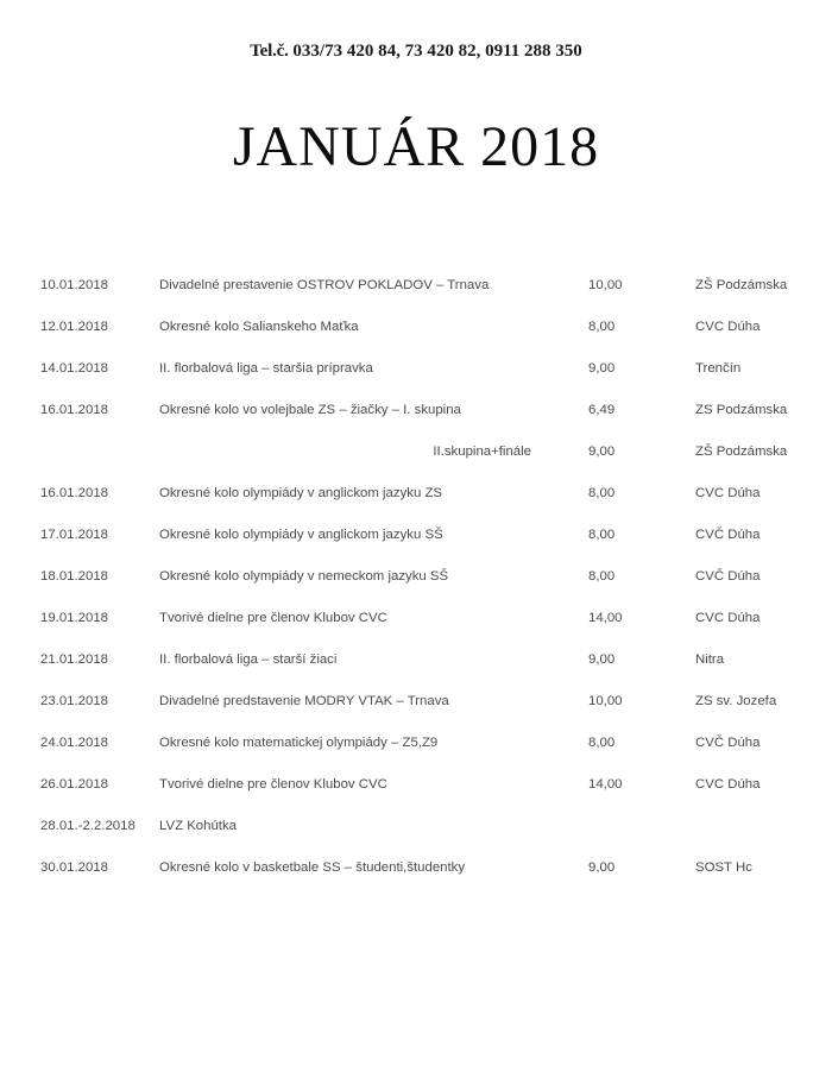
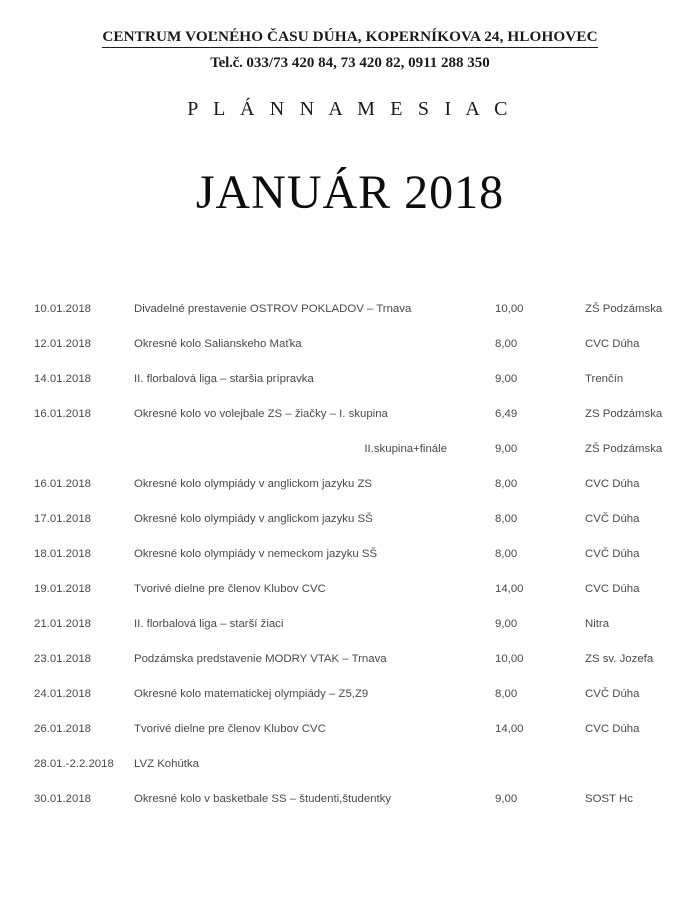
+ CENTRUM VOĽNÉHO ČASU DÚHA, KOPERNÍKOVA 24, HLOHOVEC
  Tel.č. 033/73 420 84, 73 420 82, 0911 288 350
+ P L Á N N A M E S I A C
  JANUÁR 2018
  10.01.2018	Divadelné prestavenie OSTROV POKLADOV – Trnava	10,00	ZŠ Podzámska
  12.01.2018	Okresné kolo Salianskeho Maťka	8,00	CVC Dúha
  14.01.2018	II. florbalová liga – staršia prípravka	9,00	Trenčín
  16.01.2018	Okresné kolo vo volejbale ZS – žiačky – I. skupina	6,49	ZS Podzámska
  	II.skupina+finále	9,00	ZŠ Podzámska
  16.01.2018	Okresné kolo olympiády v anglickom jazyku ZS	8,00	CVC Dúha
  17.01.2018	Okresné kolo olympiády v anglickom jazyku SŠ	8,00	CVČ Dúha
  18.01.2018	Okresné kolo olympiády v nemeckom jazyku SŠ	8,00	CVČ Dúha
  19.01.2018	Tvorivé dielne pre členov Klubov CVC	14,00	CVC Dúha
  21.01.2018	II. florbalová liga – starší žiaci	9,00	Nitra
- 23.01.2018	Divadelné predstavenie MODRY VTAK – Trnava	10,00	ZS sv. Jozefa
+ 23.01.2018	Podzámska predstavenie MODRY VTAK – Trnava	10,00	ZS sv. Jozefa
  24.01.2018	Okresné kolo matematickej olympiády – Z5,Z9	8,00	CVČ Dúha
  26.01.2018	Tvorivé dielne pre členov Klubov CVC	14,00	CVC Dúha
  28.01.-2.2.2018	LVZ Kohútka
  30.01.2018	Okresné kolo v basketbale SS – študenti,študentky	9,00	SOST Hc
